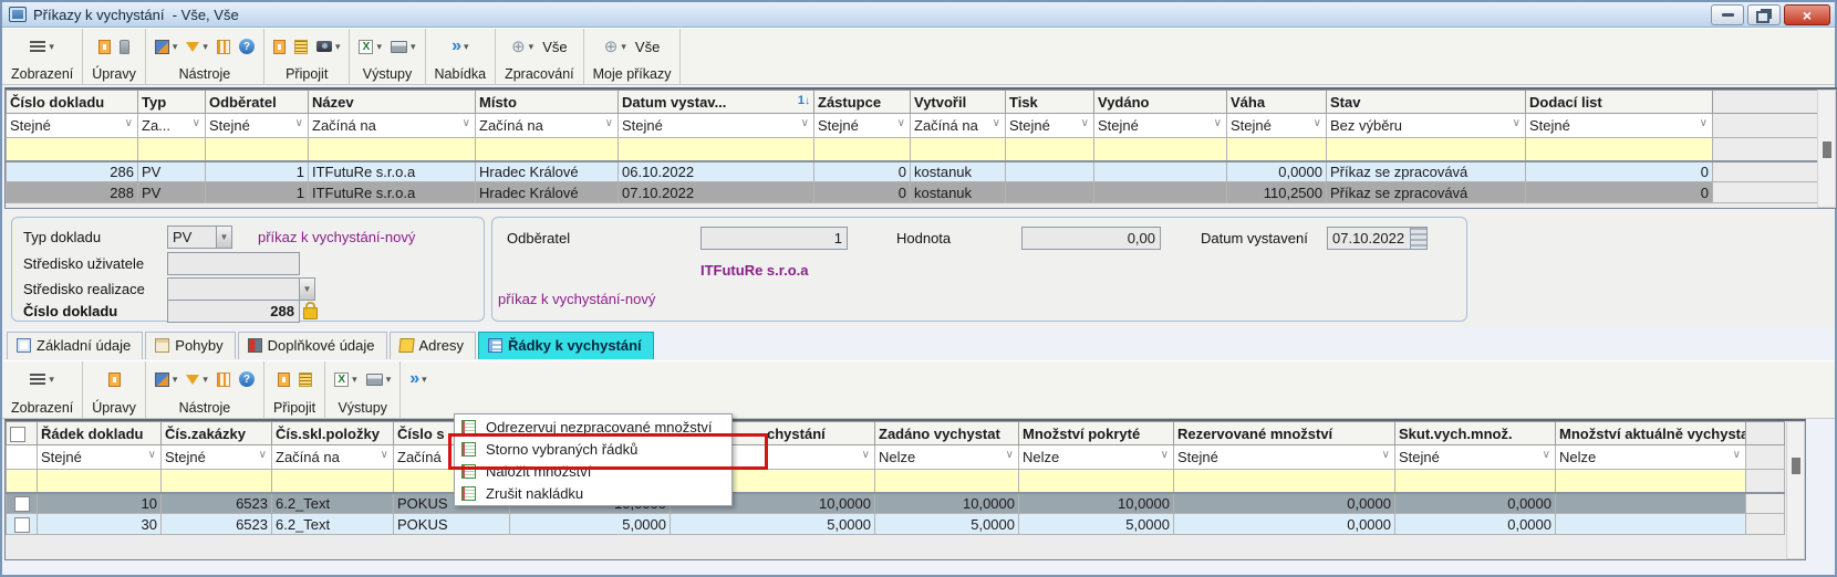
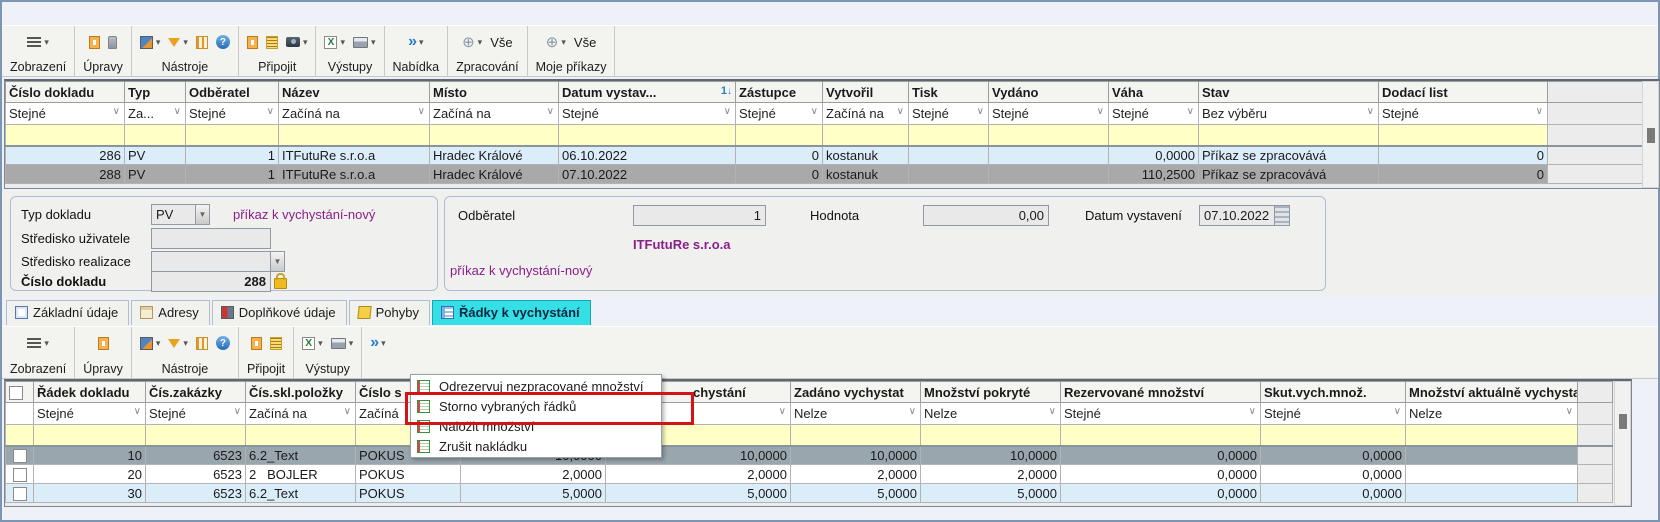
- Příkazy k vychystání - Vše, Vše
- ×
  Zobrazení
  Úpravy
  ?
  Nástroje
  Připojit
  X
  Výstupy
  »
  Nabídka
  ⊕
  Vše
  Zpracování
  ⊕
  Vše
  Moje příkazy
  Číslo dokladu	Typ	Odběratel	Název	Místo	1↓Datum vystav...	Zástupce	Vytvořil	Tisk	Vydáno	Váha	Stav	Dodací list
  Stejné	Za...	Stejné	Začíná na	Začíná na	Stejné	Stejné	Začíná na	Stejné	Stejné	Stejné	Bez výběru	Stejné
  286	PV	1	ITFutuRe s.r.o.a	Hradec Králové	06.10.2022	0	kostanuk			0,0000	Příkaz se zpracovává	0
  288	PV	1	ITFutuRe s.r.o.a	Hradec Králové	07.10.2022	0	kostanuk			110,2500	Příkaz se zpracovává	0
  Typ dokladu
  PV
  ▼
  příkaz k vychystání-nový
  Středisko uživatele
  Středisko realizace
  ▼
  Číslo dokladu
  288
  Odběratel
  1
  Hodnota
  0,00
  Datum vystavení
  07.10.2022
  ITFutuRe s.r.o.a
  příkaz k vychystání-nový
  Základní údaje
- Pohyby
+ Adresy
  Doplňkové údaje
- Adresy
+ Pohyby
  Řádky k vychystání
  Zobrazení
  Úpravy
  ?
  Nástroje
  Připojit
  X
  Výstupy
  »
  	Řádek dokladu	Čís.zakázky	Čís.skl.položky	Číslo s		chystání	Zadáno vychystat	Množství pokryté	Rezervované množství	Skut.vych.množ.	Množství aktuálně vychysta
  	Stejné	Stejné	Začíná na	Začíná			Nelze	Nelze	Stejné	Stejné	Nelze
  	10	6523	6.2_Text	POKUS		10,0000	10,0000	10,0000	0,0000	0,0000
+ 	20	6523	2 BOJLER	POKUS	2,0000	2,0000	2,0000	2,0000	0,0000	0,0000
  	30	6523	6.2_Text	POKUS	5,0000	5,0000	5,0000	5,0000	0,0000	0,0000
  Odrezervuj nezpracované množství
  Storno vybraných řádků
  Naložit množství
  Zrušit nakládku
